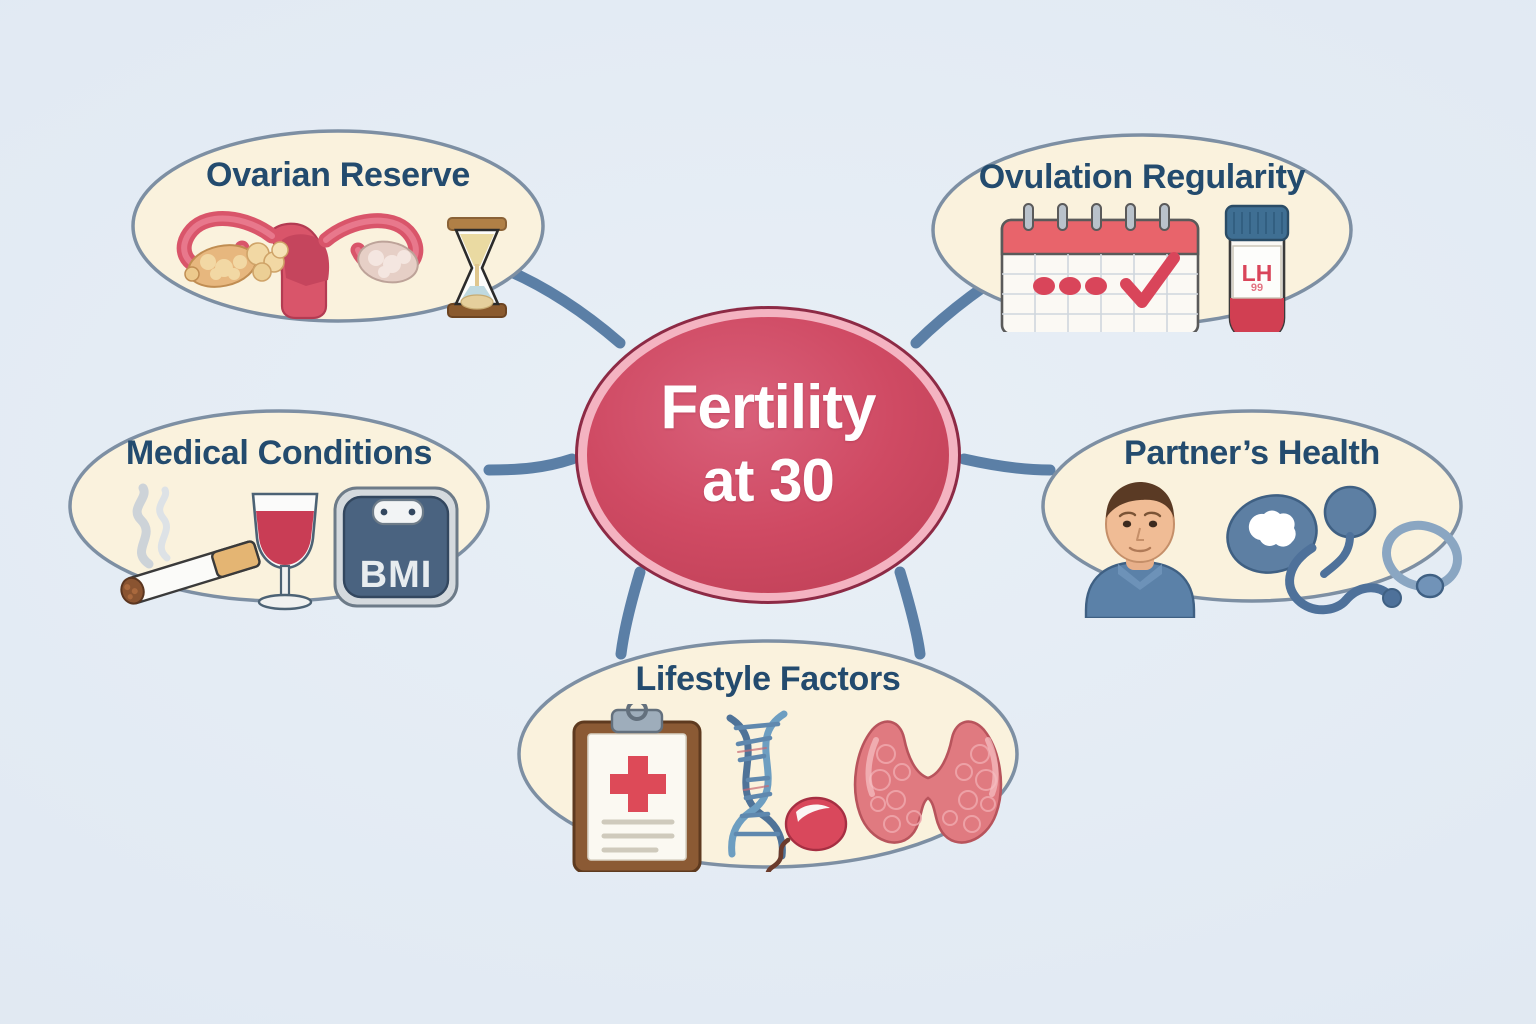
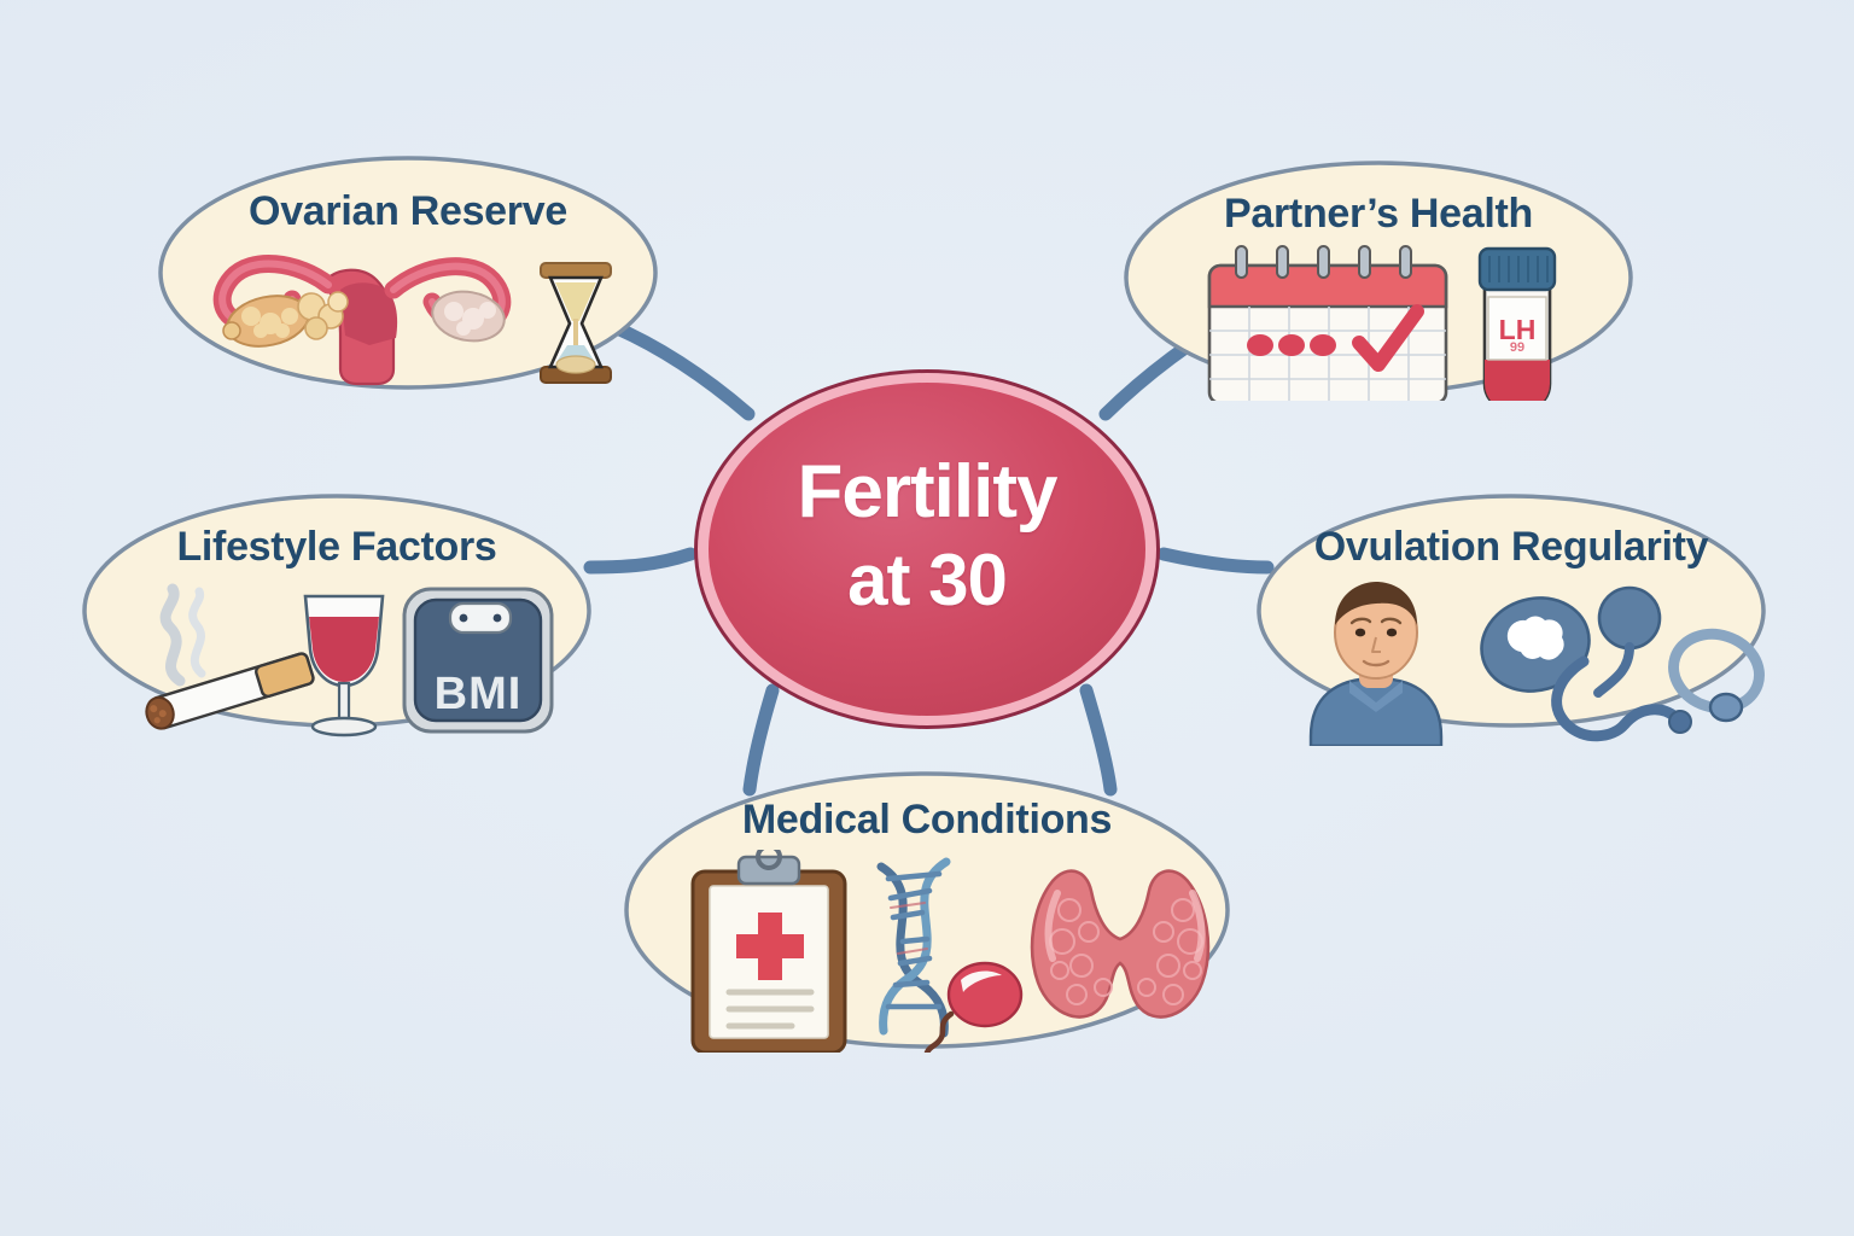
  Fertility
  at 30
  Ovarian Reserve
- Ovulation Regularity
+ Partner’s Health
  LH
  99
- Medical Conditions
+ Lifestyle Factors
  BMI
- Partner’s Health
+ Ovulation Regularity
- Lifestyle Factors
+ Medical Conditions
